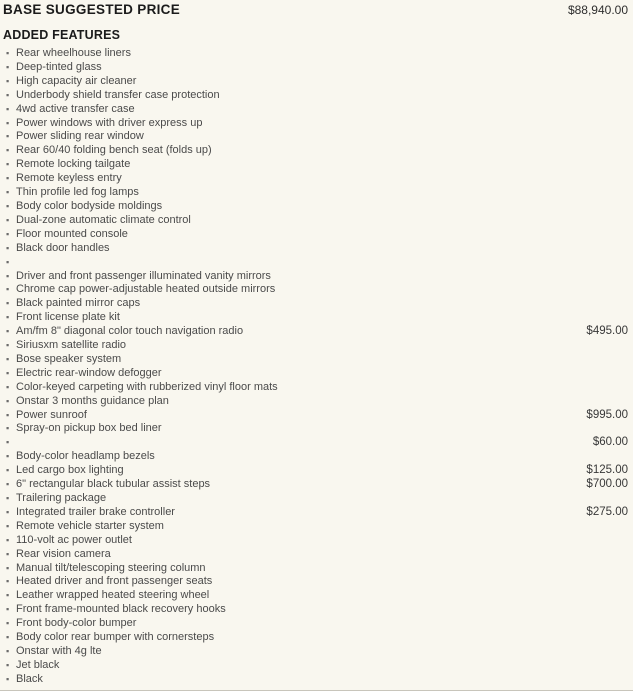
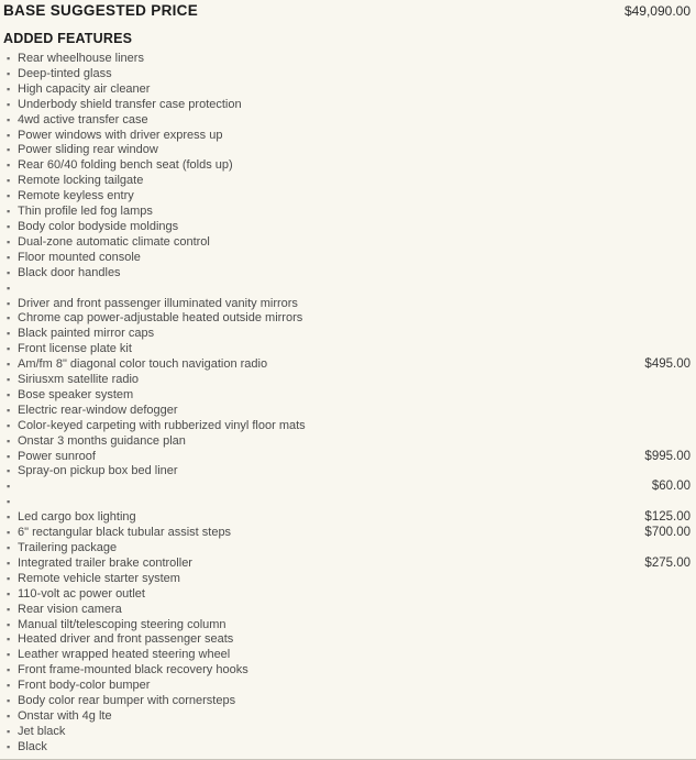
  BASE SUGGESTED PRICE
- $88,940.00
+ $49,090.00
  ADDED FEATURES
  ▪
  Rear wheelhouse liners
  ▪
  Deep-tinted glass
  ▪
  High capacity air cleaner
  ▪
  Underbody shield transfer case protection
  ▪
  4wd active transfer case
  ▪
  Power windows with driver express up
  ▪
  Power sliding rear window
  ▪
  Rear 60/40 folding bench seat (folds up)
  ▪
  Remote locking tailgate
  ▪
  Remote keyless entry
  ▪
  Thin profile led fog lamps
  ▪
  Body color bodyside moldings
  ▪
  Dual-zone automatic climate control
  ▪
  Floor mounted console
  ▪
  Black door handles
  ▪
  ▪
  Driver and front passenger illuminated vanity mirrors
  ▪
  Chrome cap power-adjustable heated outside mirrors
  ▪
  Black painted mirror caps
  ▪
  Front license plate kit
  ▪
  Am/fm 8" diagonal color touch navigation radio
  $495.00
  ▪
  Siriusxm satellite radio
  ▪
  Bose speaker system
  ▪
  Electric rear-window defogger
  ▪
  Color-keyed carpeting with rubberized vinyl floor mats
  ▪
  Onstar 3 months guidance plan
  ▪
  Power sunroof
  $995.00
  ▪
  Spray-on pickup box bed liner
  ▪
  $60.00
  ▪
- Body-color headlamp bezels
  ▪
  Led cargo box lighting
  $125.00
  ▪
  6" rectangular black tubular assist steps
  $700.00
  ▪
  Trailering package
  ▪
  Integrated trailer brake controller
  $275.00
  ▪
  Remote vehicle starter system
  ▪
  110-volt ac power outlet
  ▪
  Rear vision camera
  ▪
  Manual tilt/telescoping steering column
  ▪
  Heated driver and front passenger seats
  ▪
  Leather wrapped heated steering wheel
  ▪
  Front frame-mounted black recovery hooks
  ▪
  Front body-color bumper
  ▪
  Body color rear bumper with cornersteps
  ▪
  Onstar with 4g lte
  ▪
  Jet black
  ▪
  Black
